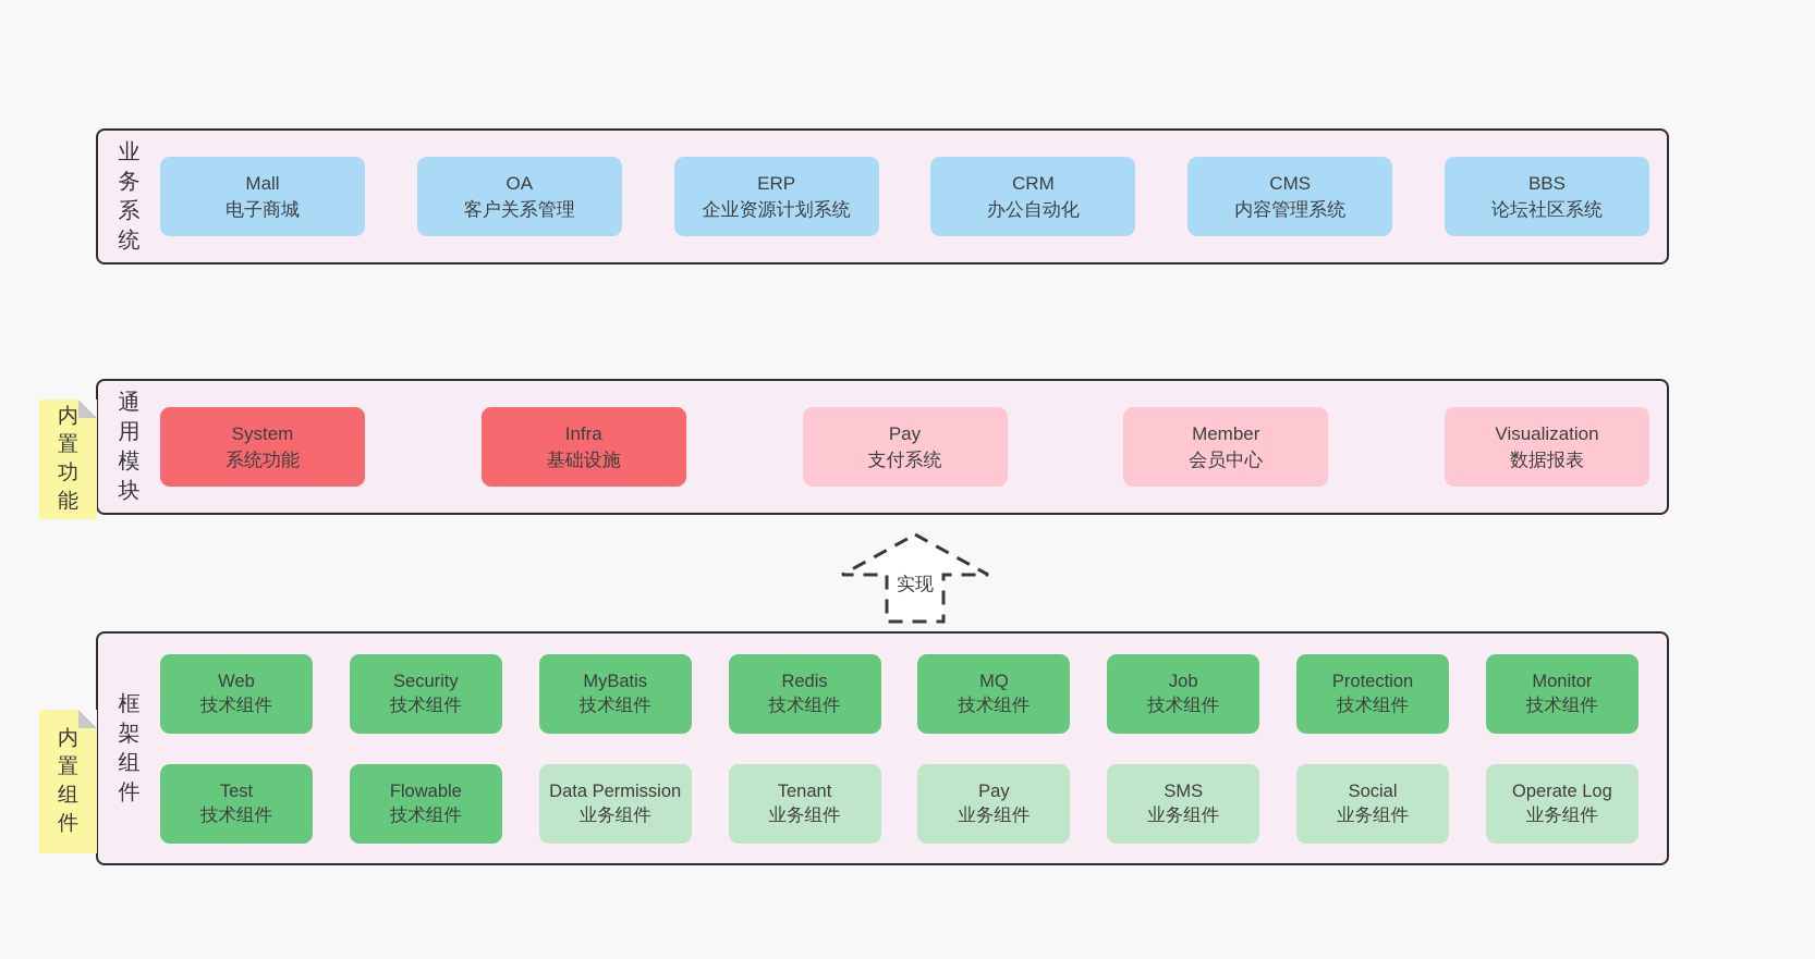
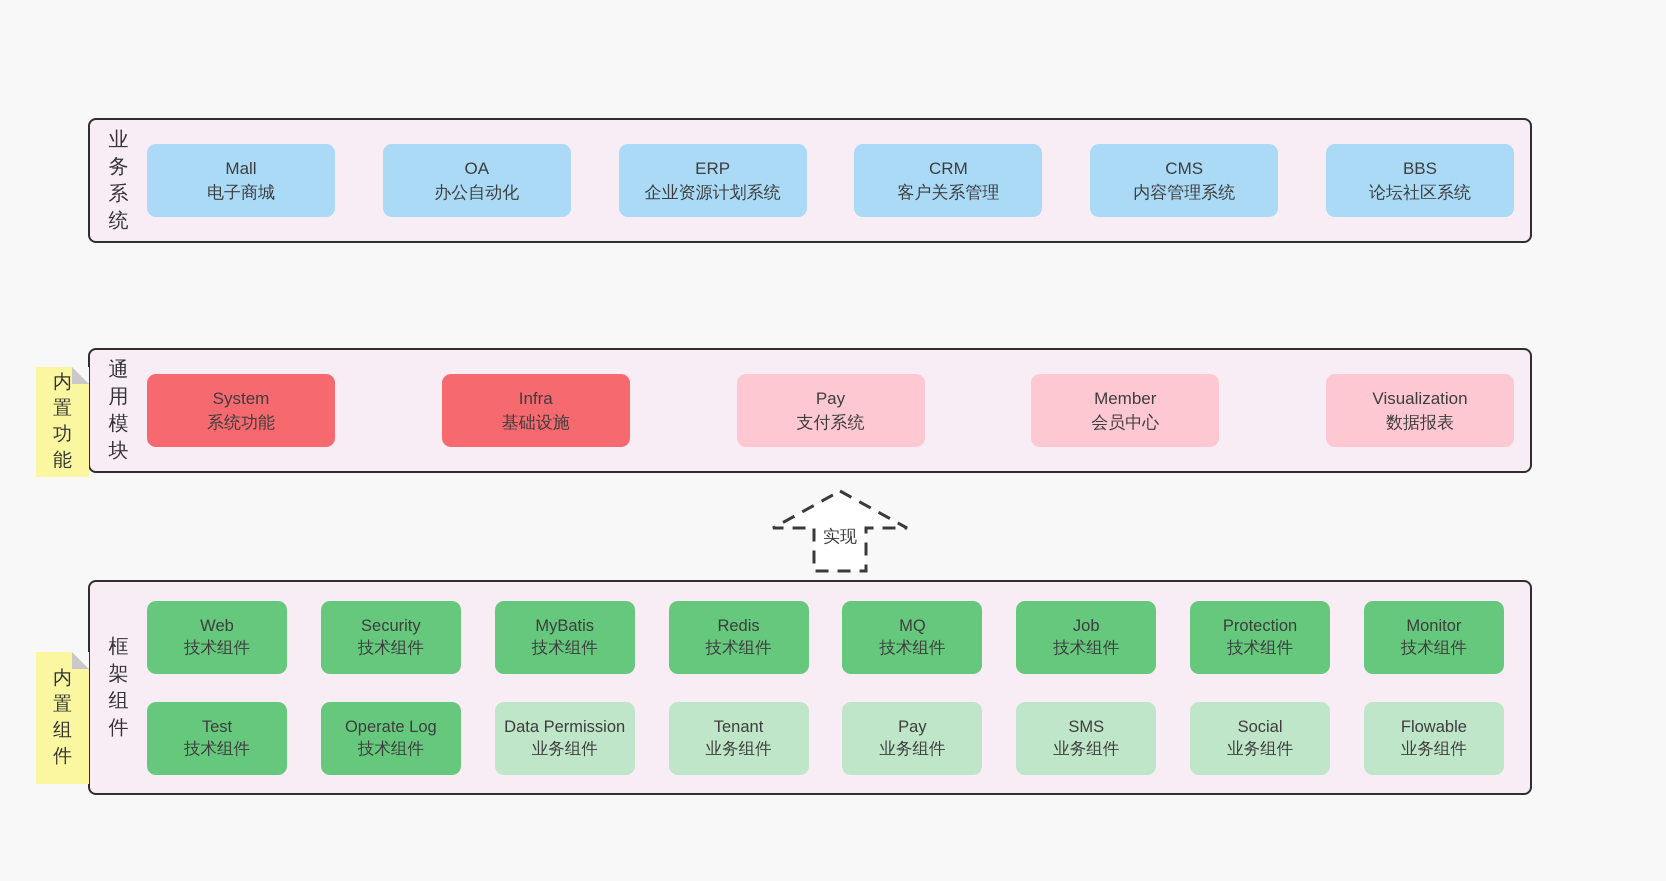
  业务系统
  Mall
  电子商城
  OA
- 客户关系管理
+ 办公自动化
  ERP
  企业资源计划系统
  CRM
- 办公自动化
+ 客户关系管理
  CMS
  内容管理系统
  BBS
  论坛社区系统
  内置功能
  通用模块
  System
  系统功能
  Infra
  基础设施
  Pay
  支付系统
  Member
  会员中心
  Visualization
  数据报表
  实现
  内置组件
  框架组件
  Web
  技术组件
  Security
  技术组件
  MyBatis
  技术组件
  Redis
  技术组件
  MQ
  技术组件
  Job
  技术组件
  Protection
  技术组件
  Monitor
  技术组件
  Test
  技术组件
- Flowable
+ Operate Log
  技术组件
  Data Permission
  业务组件
  Tenant
  业务组件
  Pay
  业务组件
  SMS
  业务组件
  Social
  业务组件
- Operate Log
+ Flowable
  业务组件
